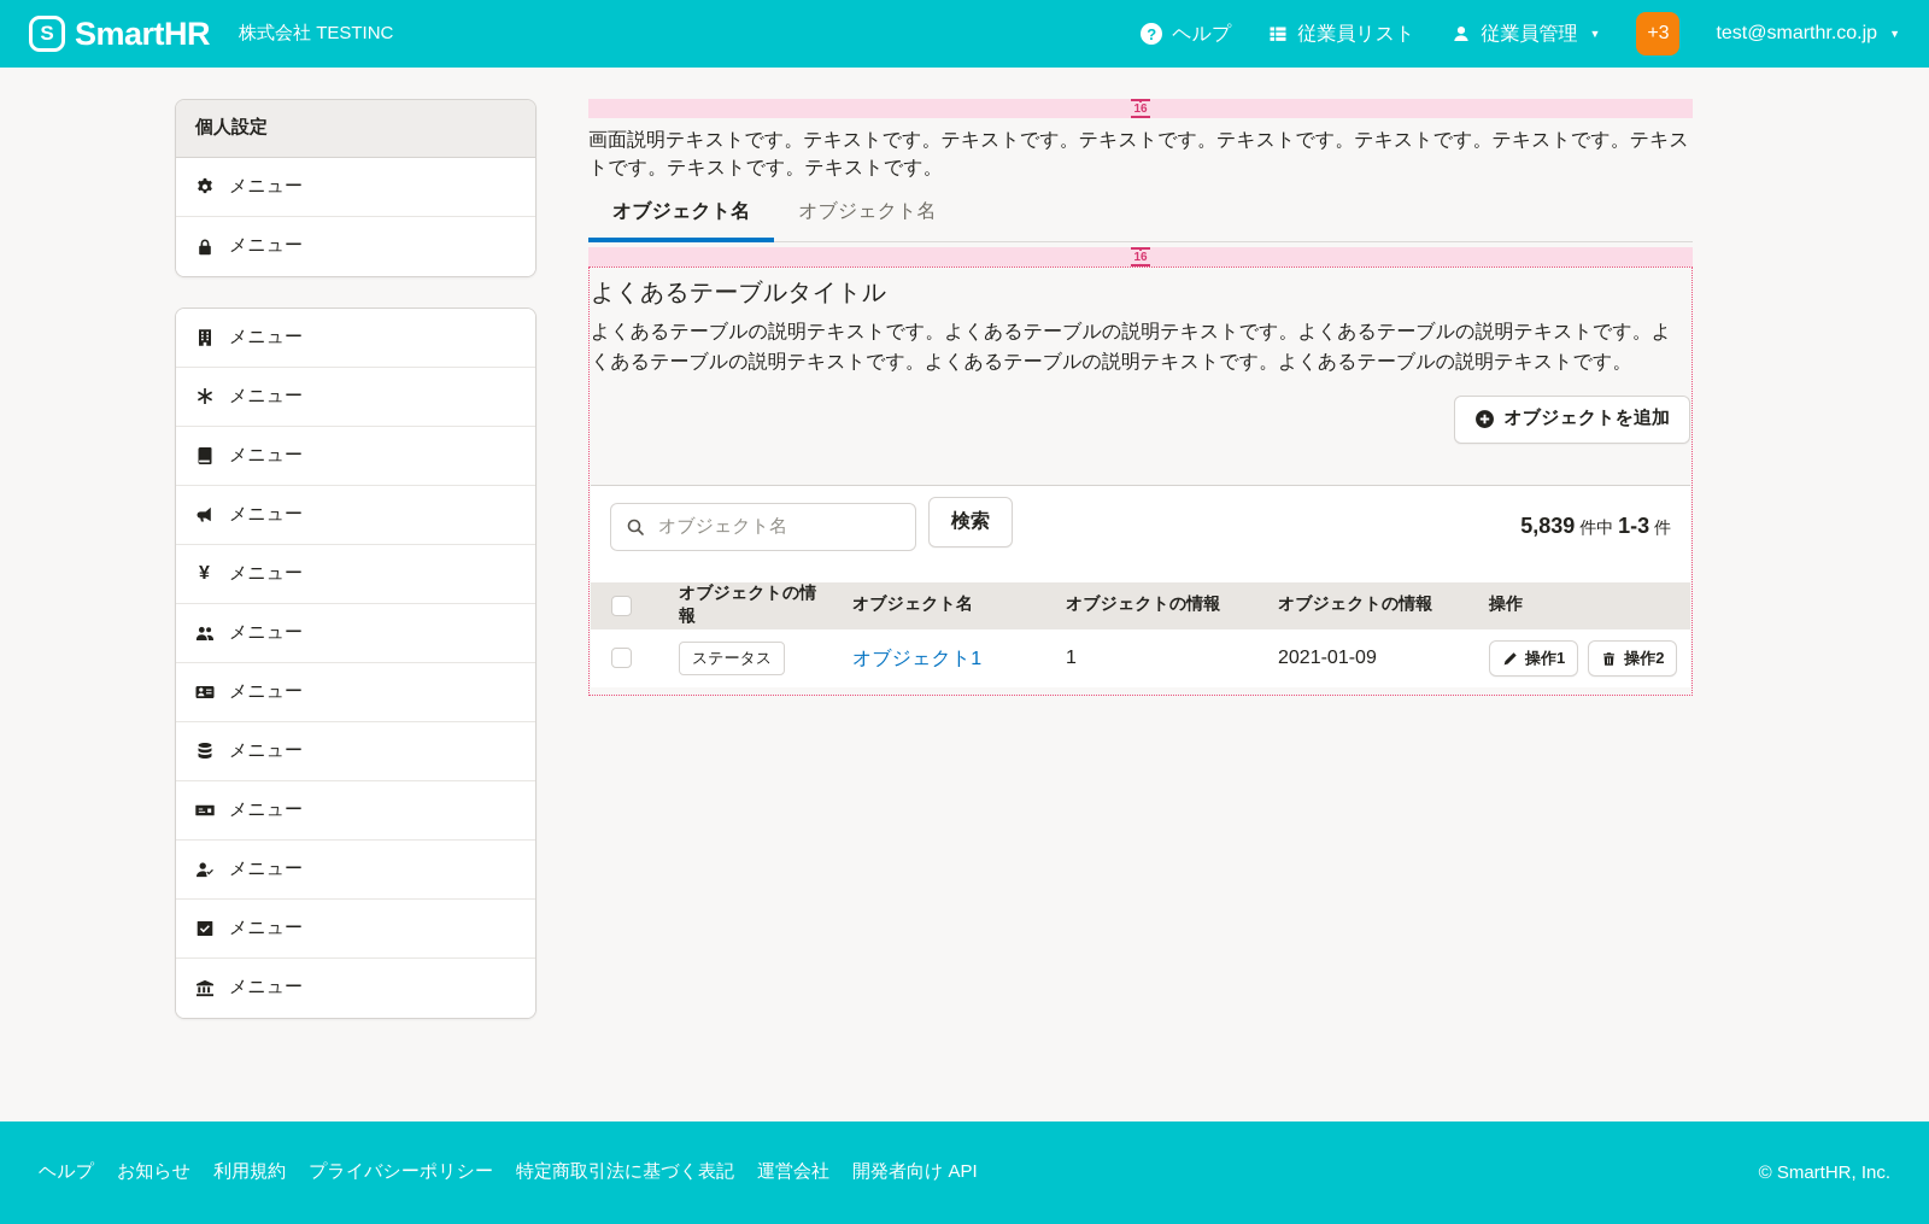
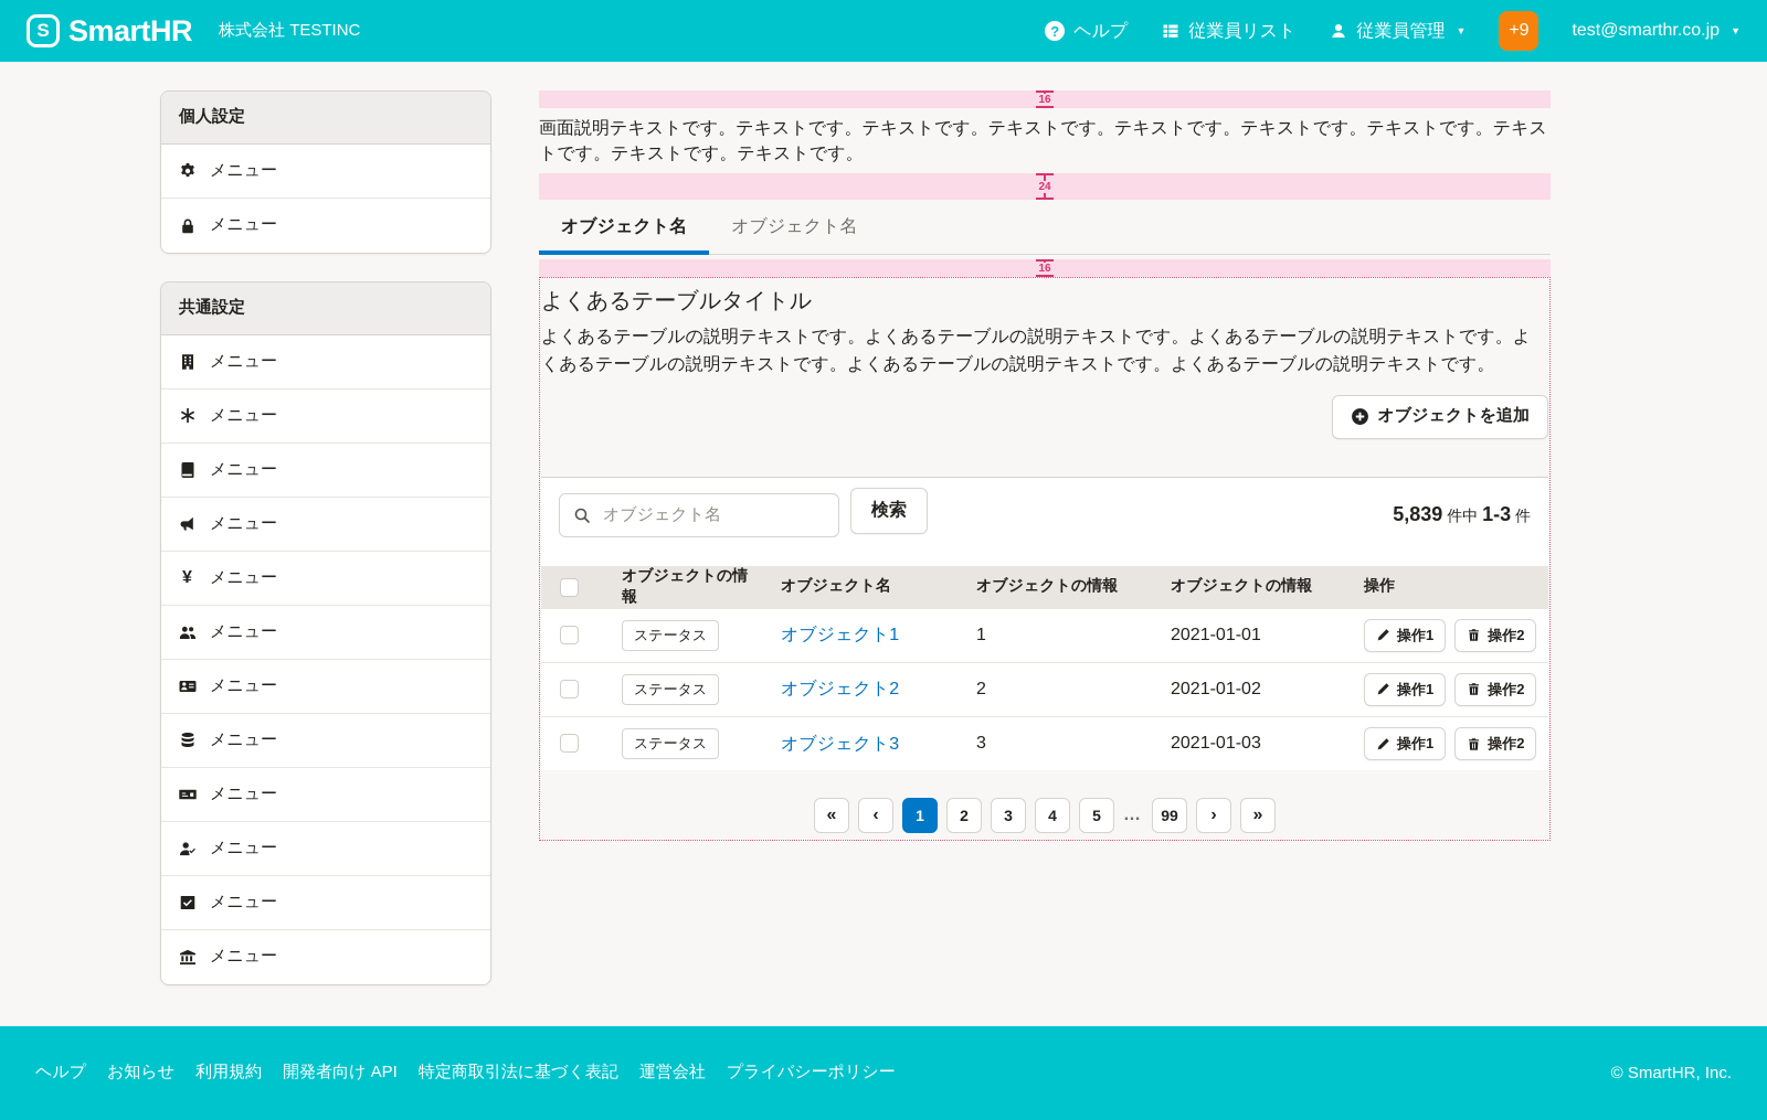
  S
  SmartHR
  株式会社 TESTINC
  ?
  ヘルプ
  従業員リスト
  従業員管理
  ▼
- +3
+ +9
  test@smarthr.co.jp
  ▼
  個人設定
  メニュー
  メニュー
+ 共通設定
  メニュー
  メニュー
  メニュー
  メニュー
  ¥
  メニュー
  メニュー
  メニュー
  メニュー
  メニュー
  メニュー
  メニュー
  メニュー
  16
  画面説明テキストです。テキストです。テキストです。テキストです。テキストです。テキストです。テキストです。テキストです。テキストです。テキストです。
+ 24
  オブジェクト名
  オブジェクト名
  16
  よくあるテーブルタイトル
  よくあるテーブルの説明テキストです。よくあるテーブルの説明テキストです。よくあるテーブルの説明テキストです。よくあるテーブルの説明テキストです。よくあるテーブルの説明テキストです。よくあるテーブルの説明テキストです。
  オブジェクトを追加
  オブジェクト名
  検索
  5,839 件中 1-3 件
  	オブジェクトの情報	オブジェクト名	オブジェクトの情報	オブジェクトの情報	操作
- 	ステータス	オブジェクト1	1	2021-01-09	操作1 操作2
+ 	ステータス	オブジェクト1	1	2021-01-01	操作1 操作2
+ 	ステータス	オブジェクト2	2	2021-01-02	操作1 操作2
+ 	ステータス	オブジェクト3	3	2021-01-03	操作1 操作2
+ «
+ ‹
+ 1
+ 2
+ 3
+ 4
+ 5
+ …
+ 99
+ ›
+ »
  ヘルプ
  お知らせ
  利用規約
- プライバシーポリシー
+ 開発者向け API
  特定商取引法に基づく表記
  運営会社
- 開発者向け API
+ プライバシーポリシー
  © SmartHR, Inc.
